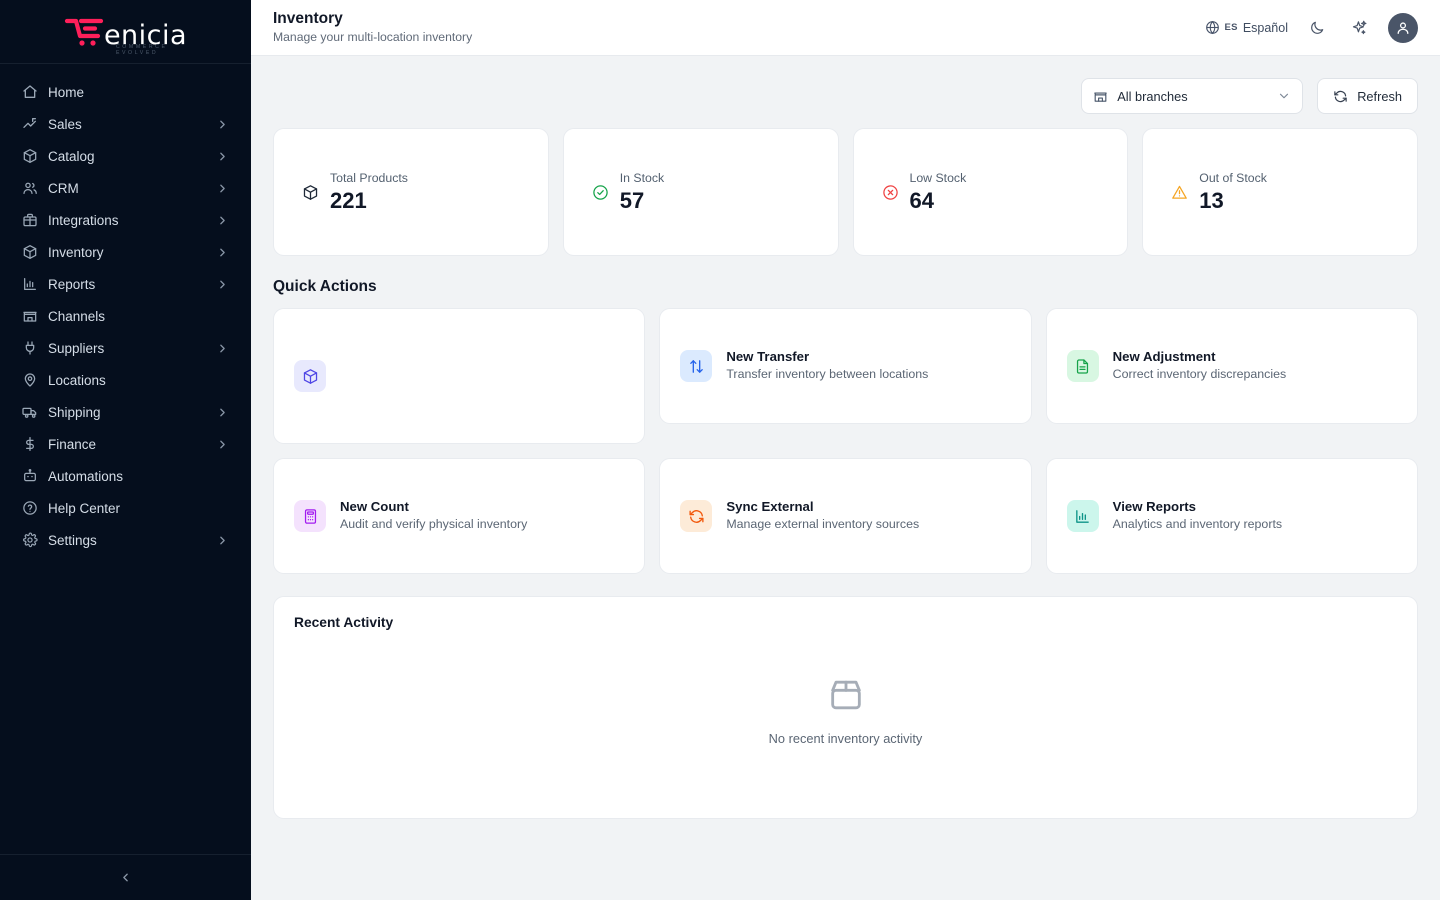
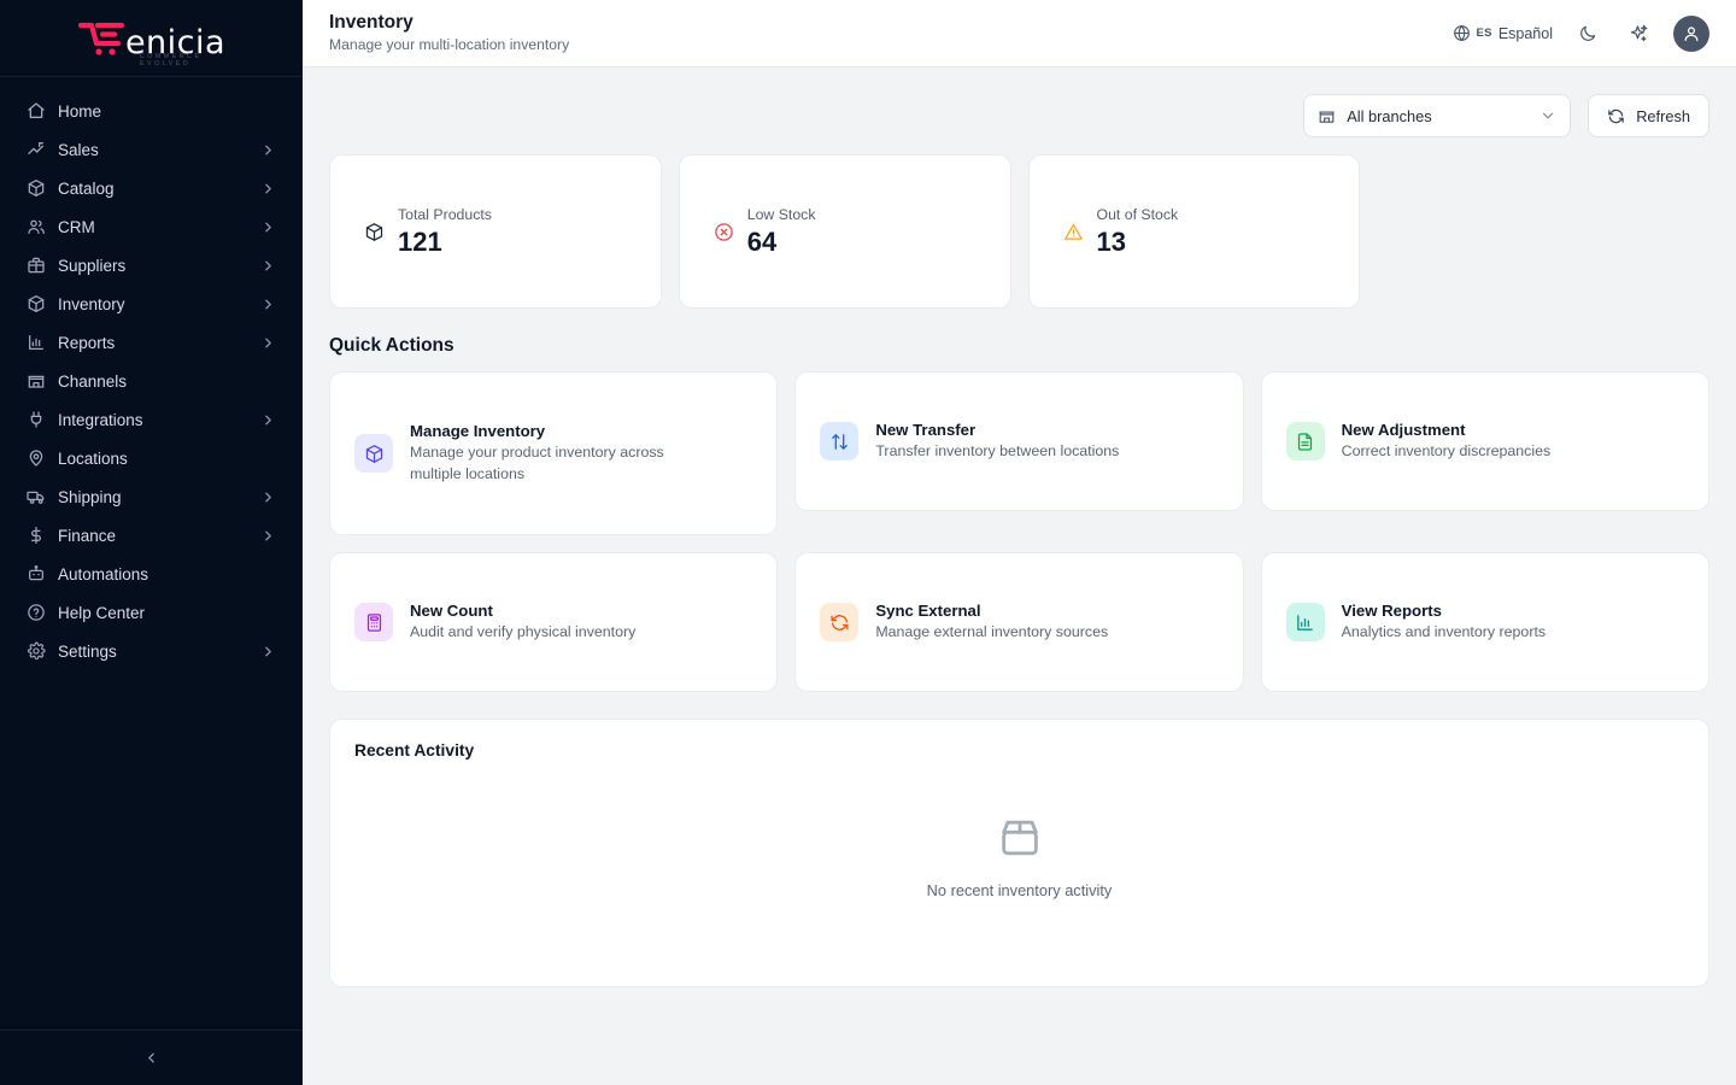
  enicia
  Home
  Sales
  Catalog
  CRM
- Integrations
+ Suppliers
  Inventory
  Reports
  Channels
- Suppliers
+ Integrations
  Locations
  Shipping
  Finance
  Automations
  Help Center
  Settings
  Inventory
  Manage your multi-location inventory
  ES
  Español
  All branches
  Refresh
  Total Products
- 221
+ 121
- In Stock
- 57
  Low Stock
  64
  Out of Stock
  13
  Quick Actions
+ Manage Inventory
+ Manage your product inventory across multiple locations
  New Transfer
  Transfer inventory between locations
  New Adjustment
  Correct inventory discrepancies
  New Count
  Audit and verify physical inventory
  Sync External
  Manage external inventory sources
  View Reports
  Analytics and inventory reports
  Recent Activity
  No recent inventory activity
